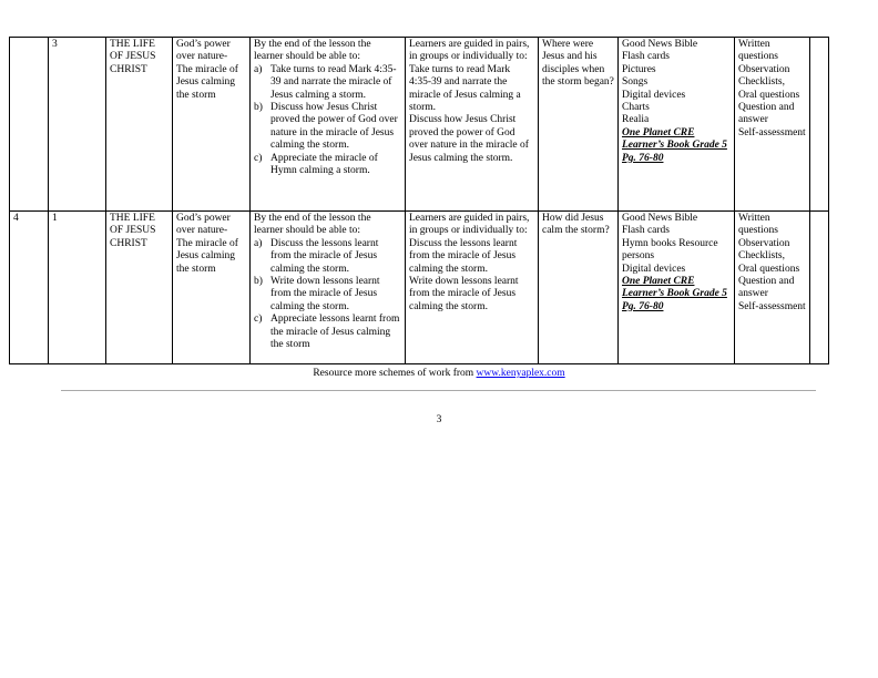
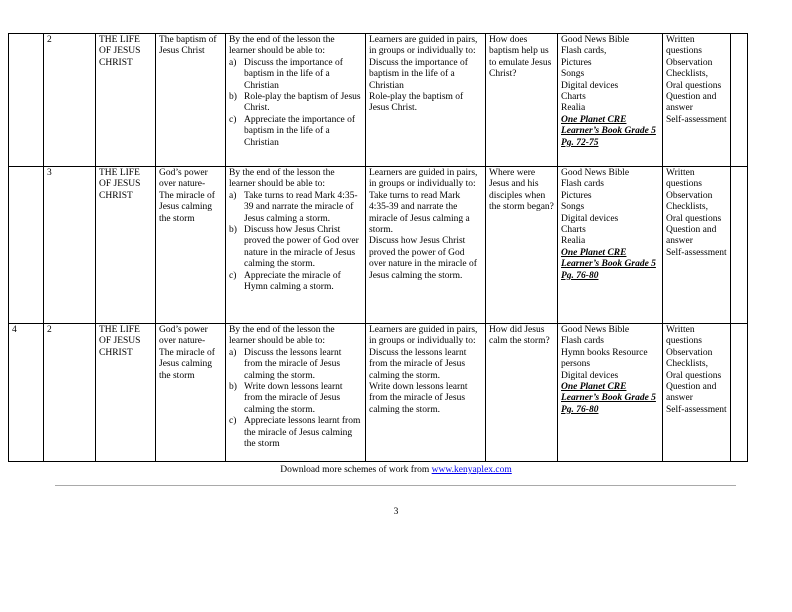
+ 	2	THE LIFE OF JESUS CHRIST	The baptism of Jesus Christ	By the end of the lesson the learner should be able to:a) Discuss the importance of baptism in the life of a Christianb) Role-play the baptism of Jesus Christ.c) Appreciate the importance of baptism in the life of a Christian	Learners are guided in pairs, in groups or individually to:Discuss the importance of baptism in the life of a ChristianRole-play the baptism of Jesus Christ.	How does baptism help us to emulate Jesus Christ?	Good News BibleFlash cards,PicturesSongsDigital devicesChartsRealiaOne Planet CRE Learner’s Book Grade 5 Pg. 72-75	Written questionsObservation Checklists,Oral questionsQuestion and answerSelf-assessment
  	3	THE LIFE OF JESUS CHRIST	God’s power over nature- The miracle of Jesus calming the storm	By the end of the lesson the learner should be able to:a) Take turns to read Mark 4:35-39 and narrate the miracle of Jesus calming a storm.b) Discuss how Jesus Christ proved the power of God over nature in the miracle of Jesus calming the storm.c) Appreciate the miracle of Hymn calming a storm.	Learners are guided in pairs, in groups or individually to:Take turns to read Mark 4:35-39 and narrate the miracle of Jesus calming a storm.Discuss how Jesus Christ proved the power of God over nature in the miracle of Jesus calming the storm.	Where were Jesus and his disciples when the storm began?	Good News BibleFlash cardsPicturesSongsDigital devicesChartsRealiaOne Planet CRE Learner’s Book Grade 5 Pg. 76-80	Written questionsObservation Checklists,Oral questionsQuestion and answerSelf-assessment
- 4	1	THE LIFE OF JESUS CHRIST	God’s power over nature- The miracle of Jesus calming the storm	By the end of the lesson the learner should be able to:a) Discuss the lessons learnt from the miracle of Jesus calming the storm.b) Write down lessons learnt from the miracle of Jesus calming the storm.c) Appreciate lessons learnt from the miracle of Jesus calming the storm	Learners are guided in pairs, in groups or individually to:Discuss the lessons learnt from the miracle of Jesus calming the storm.Write down lessons learnt from the miracle of Jesus calming the storm.	How did Jesus calm the storm?	Good News BibleFlash cardsHymn books Resource personsDigital devicesOne Planet CRE Learner’s Book Grade 5 Pg. 76-80	Written questionsObservation Checklists,Oral questionsQuestion and answerSelf-assessment
+ 4	2	THE LIFE OF JESUS CHRIST	God’s power over nature- The miracle of Jesus calming the storm	By the end of the lesson the learner should be able to:a) Discuss the lessons learnt from the miracle of Jesus calming the storm.b) Write down lessons learnt from the miracle of Jesus calming the storm.c) Appreciate lessons learnt from the miracle of Jesus calming the storm	Learners are guided in pairs, in groups or individually to:Discuss the lessons learnt from the miracle of Jesus calming the storm.Write down lessons learnt from the miracle of Jesus calming the storm.	How did Jesus calm the storm?	Good News BibleFlash cardsHymn books Resource personsDigital devicesOne Planet CRE Learner’s Book Grade 5 Pg. 76-80	Written questionsObservation Checklists,Oral questionsQuestion and answerSelf-assessment
- Resource more schemes of work from www.kenyaplex.com
+ Download more schemes of work from www.kenyaplex.com
  3
